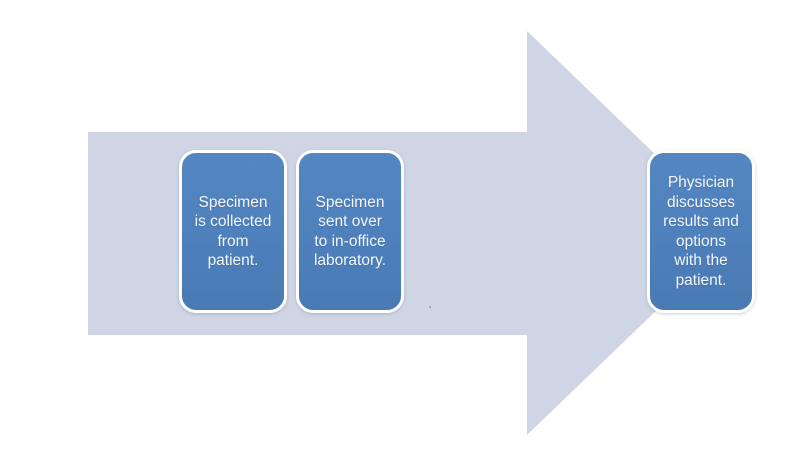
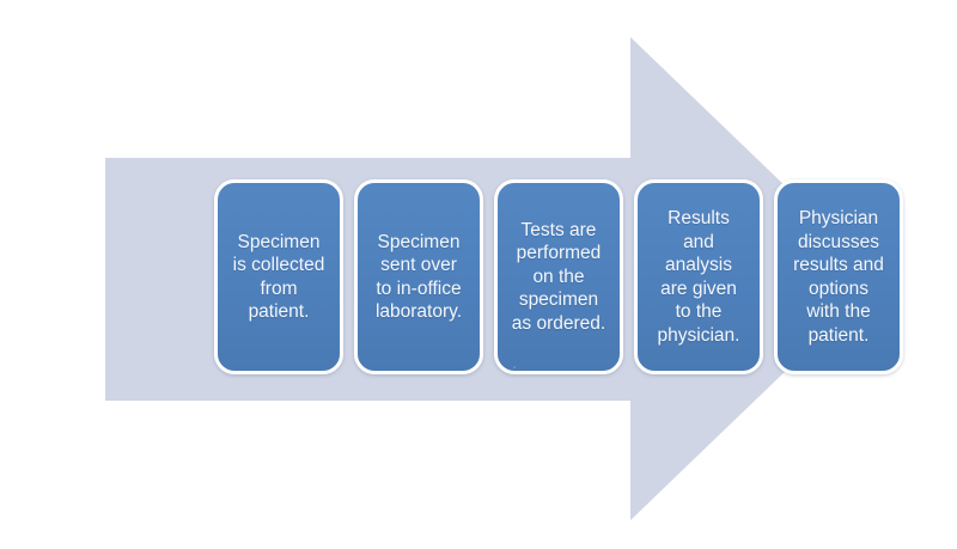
  Specimen
  is collected
  from
  patient.
  Specimen
  sent over
  to in-office
  laboratory.
+ Tests are
+ performed
+ on the
+ specimen
+ as ordered.
+ Results
+ and
+ analysis
+ are given
+ to the
+ physician.
  Physician
  discusses
  results and
  options
  with the
  patient.
  .
